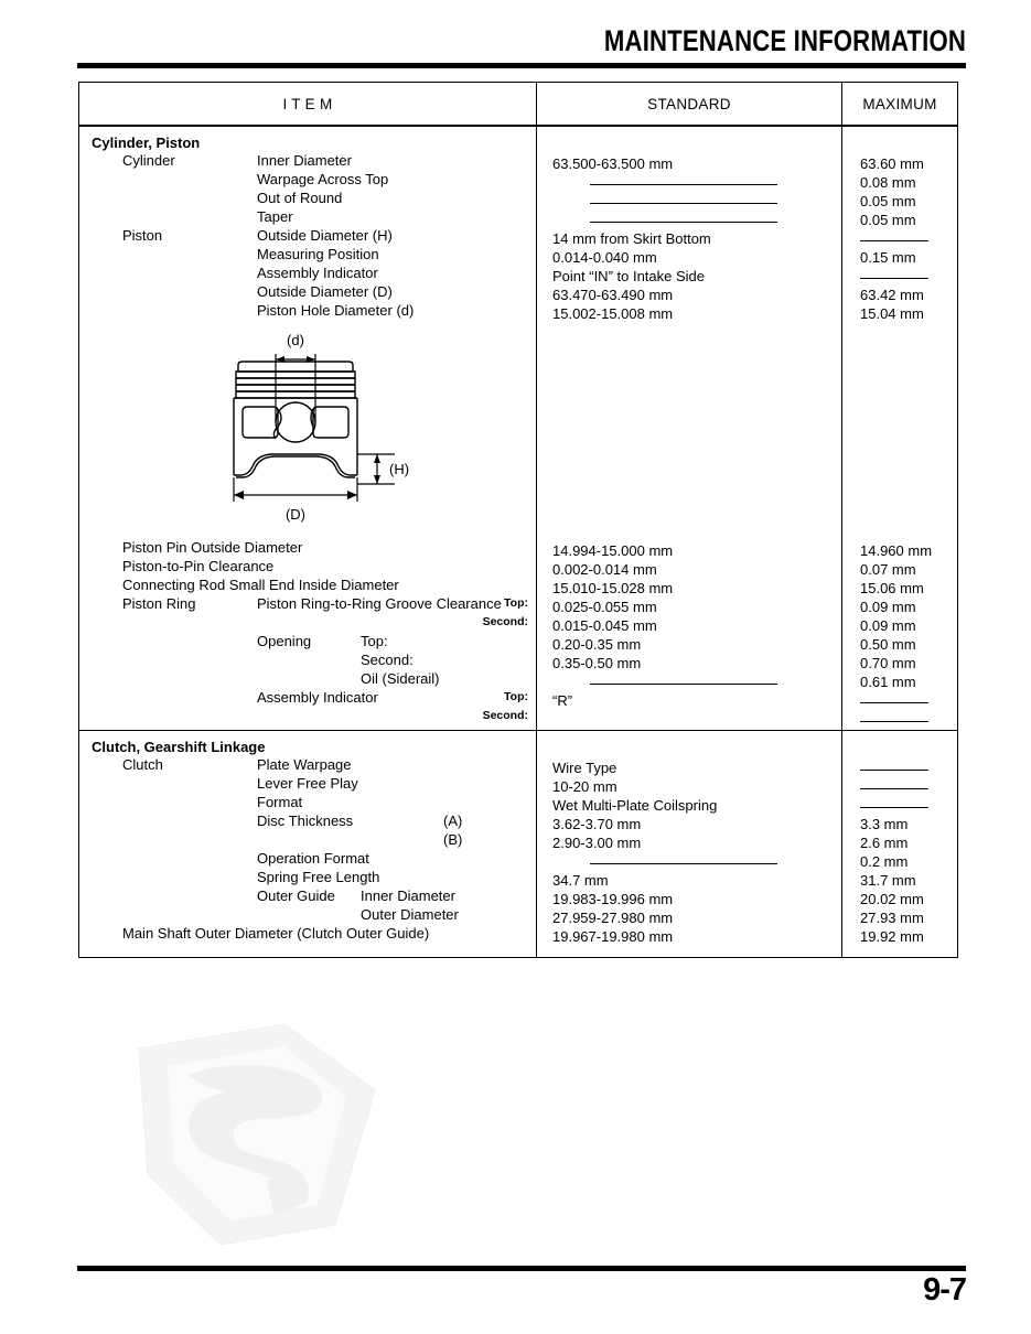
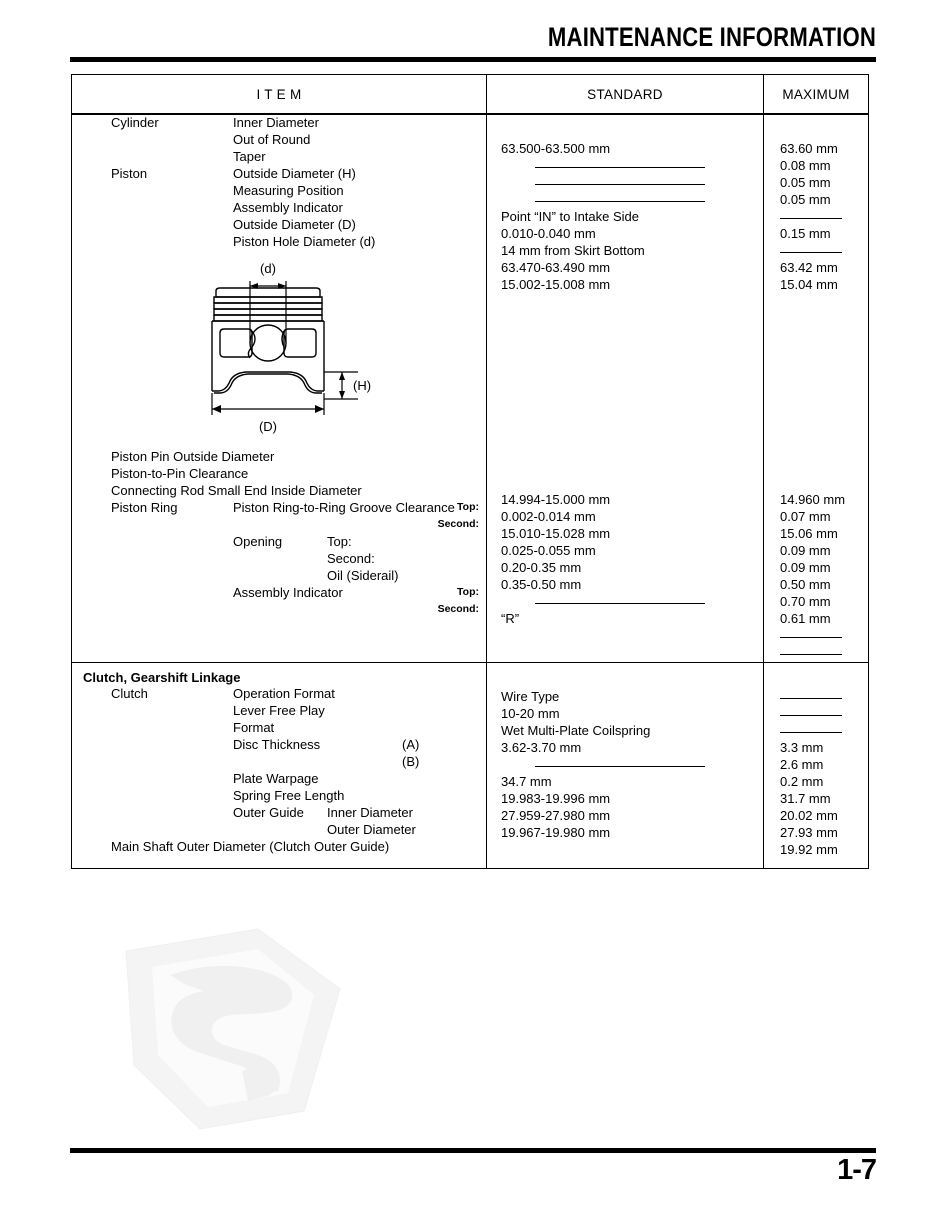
  MAINTENANCE INFORMATION
  I T E M
  STANDARD
  MAXIMUM
- Cylinder, Piston
  Cylinder
  Inner Diameter
- Warpage Across Top
  Out of Round
  Taper
  Piston
  Outside Diameter (H)
  Measuring Position
  Assembly Indicator
  Outside Diameter (D)
  Piston Hole Diameter (d)
  (d)
  (H)
  (D)
  Piston Pin Outside Diameter
  Piston-to-Pin Clearance
  Connecting Rod Small End Inside Diameter
  Piston Ring
  Piston Ring-to-Ring Groove Clearance
  Top:
  Second:
  Opening
  Top:
  Second:
  Oil (Siderail)
  Assembly Indicator
  Top:
  Second:
  63.500-63.500 mm
- 14 mm from Skirt Bottom
+ Point “IN” to Intake Side
- 0.014-0.040 mm
+ 0.010-0.040 mm
- Point “IN” to Intake Side
+ 14 mm from Skirt Bottom
  63.470-63.490 mm
  15.002-15.008 mm
  14.994-15.000 mm
  0.002-0.014 mm
  15.010-15.028 mm
  0.025-0.055 mm
- 0.015-0.045 mm
  0.20-0.35 mm
  0.35-0.50 mm
  “R”
  63.60 mm
  0.08 mm
  0.05 mm
  0.05 mm
  0.15 mm
  63.42 mm
  15.04 mm
  14.960 mm
  0.07 mm
  15.06 mm
  0.09 mm
  0.09 mm
  0.50 mm
  0.70 mm
  0.61 mm
  Clutch, Gearshift Linkage
  Clutch
- Plate Warpage
+ Operation Format
  Lever Free Play
  Format
  Disc Thickness
  (A)
  (B)
- Operation Format
+ Plate Warpage
  Spring Free Length
  Outer Guide
  Inner Diameter
  Outer Diameter
  Main Shaft Outer Diameter (Clutch Outer Guide)
  Wire Type
  10-20 mm
  Wet Multi-Plate Coilspring
  3.62-3.70 mm
- 2.90-3.00 mm
  34.7 mm
  19.983-19.996 mm
  27.959-27.980 mm
  19.967-19.980 mm
  3.3 mm
  2.6 mm
  0.2 mm
  31.7 mm
  20.02 mm
  27.93 mm
  19.92 mm
- 9-7
+ 1-7
